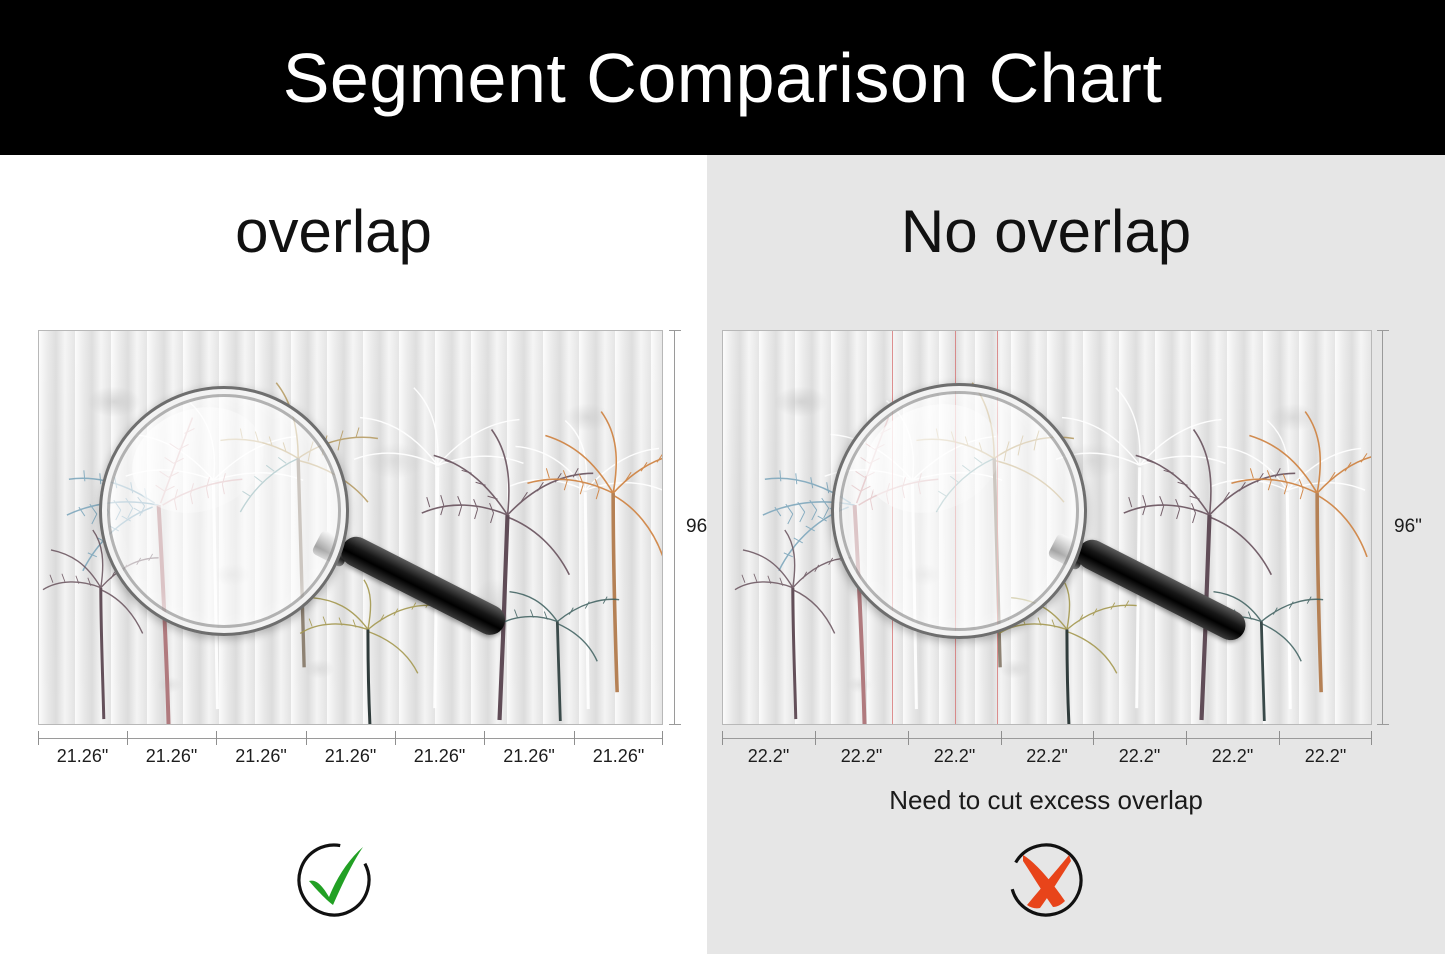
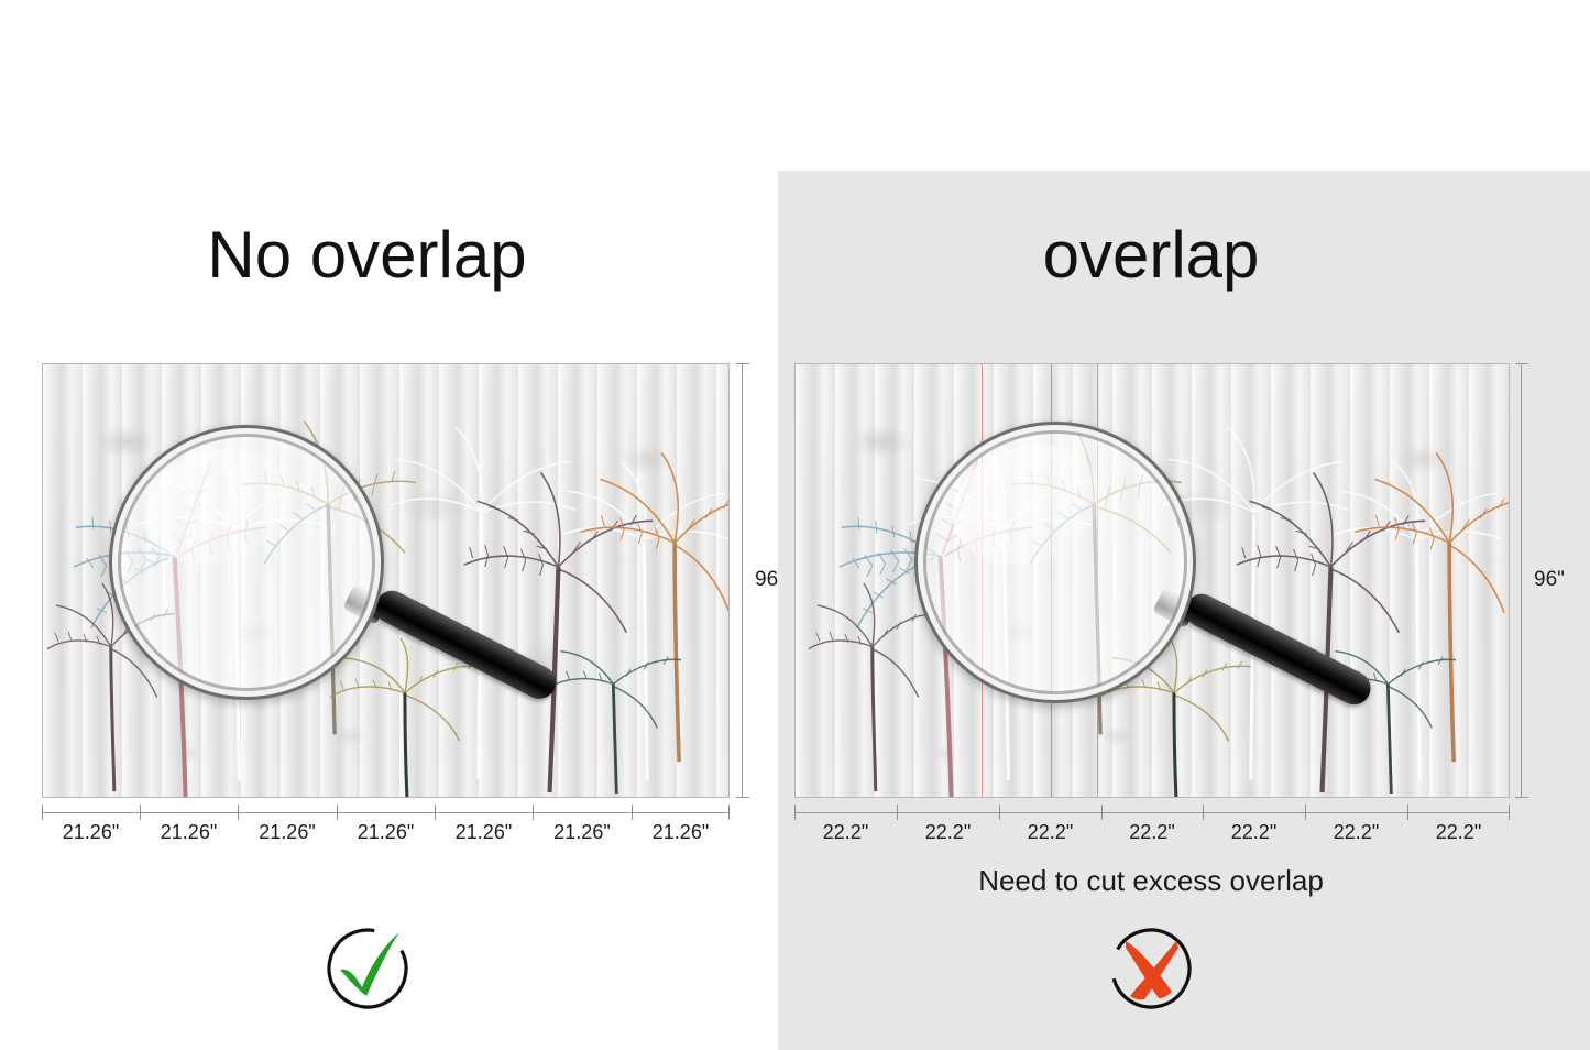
- Segment Comparison Chart
- overlap
+ No overlap
  21.26"
  21.26"
  21.26"
  21.26"
  21.26"
  21.26"
  21.26"
- No overlap
+ overlap
  96"
  22.2"
  22.2"
  22.2"
  22.2"
  22.2"
  22.2"
  22.2"
  Need to cut excess overlap
